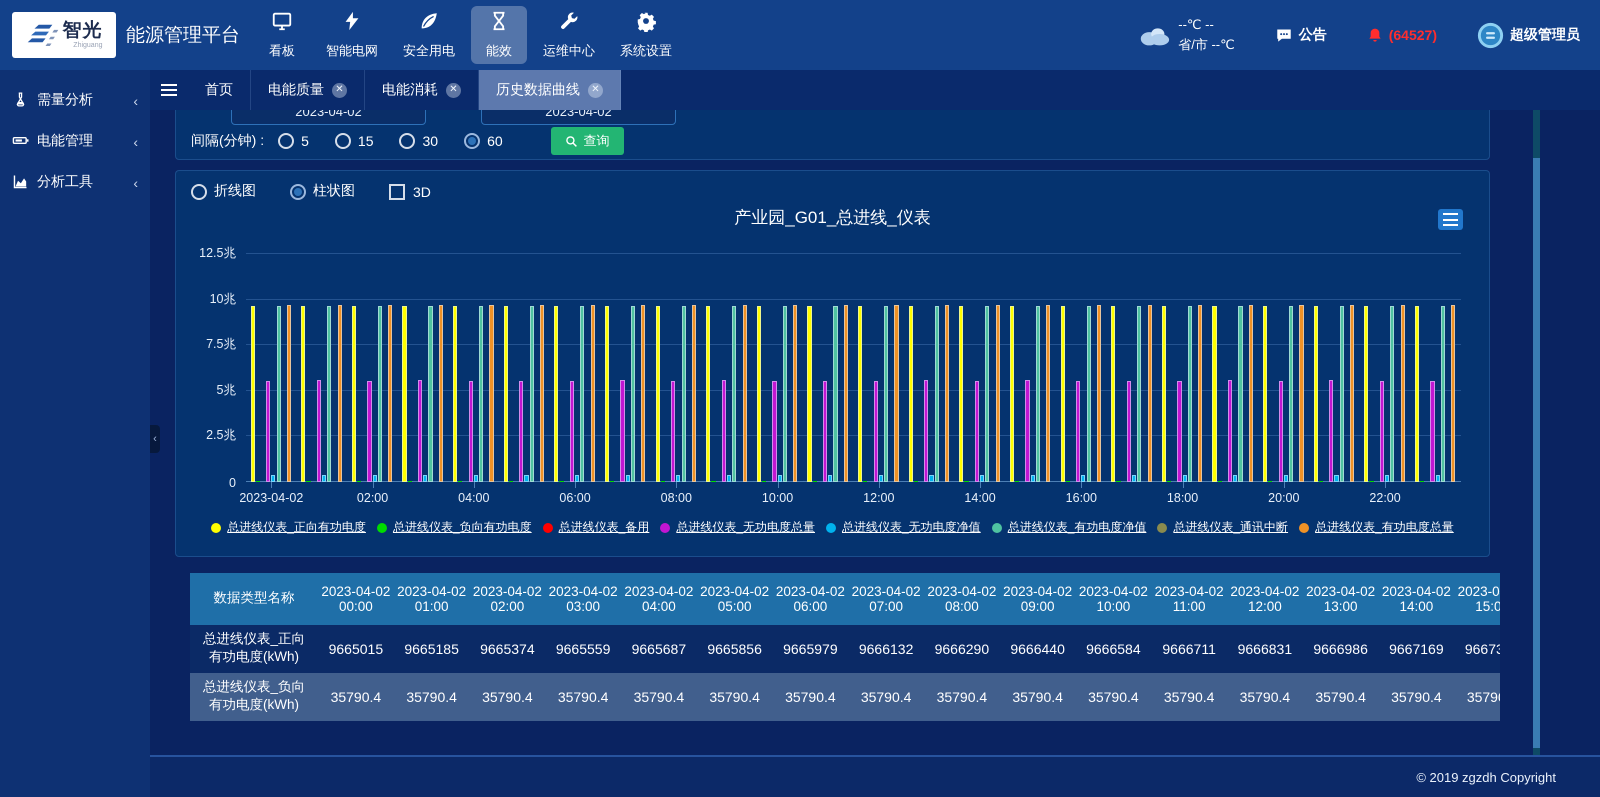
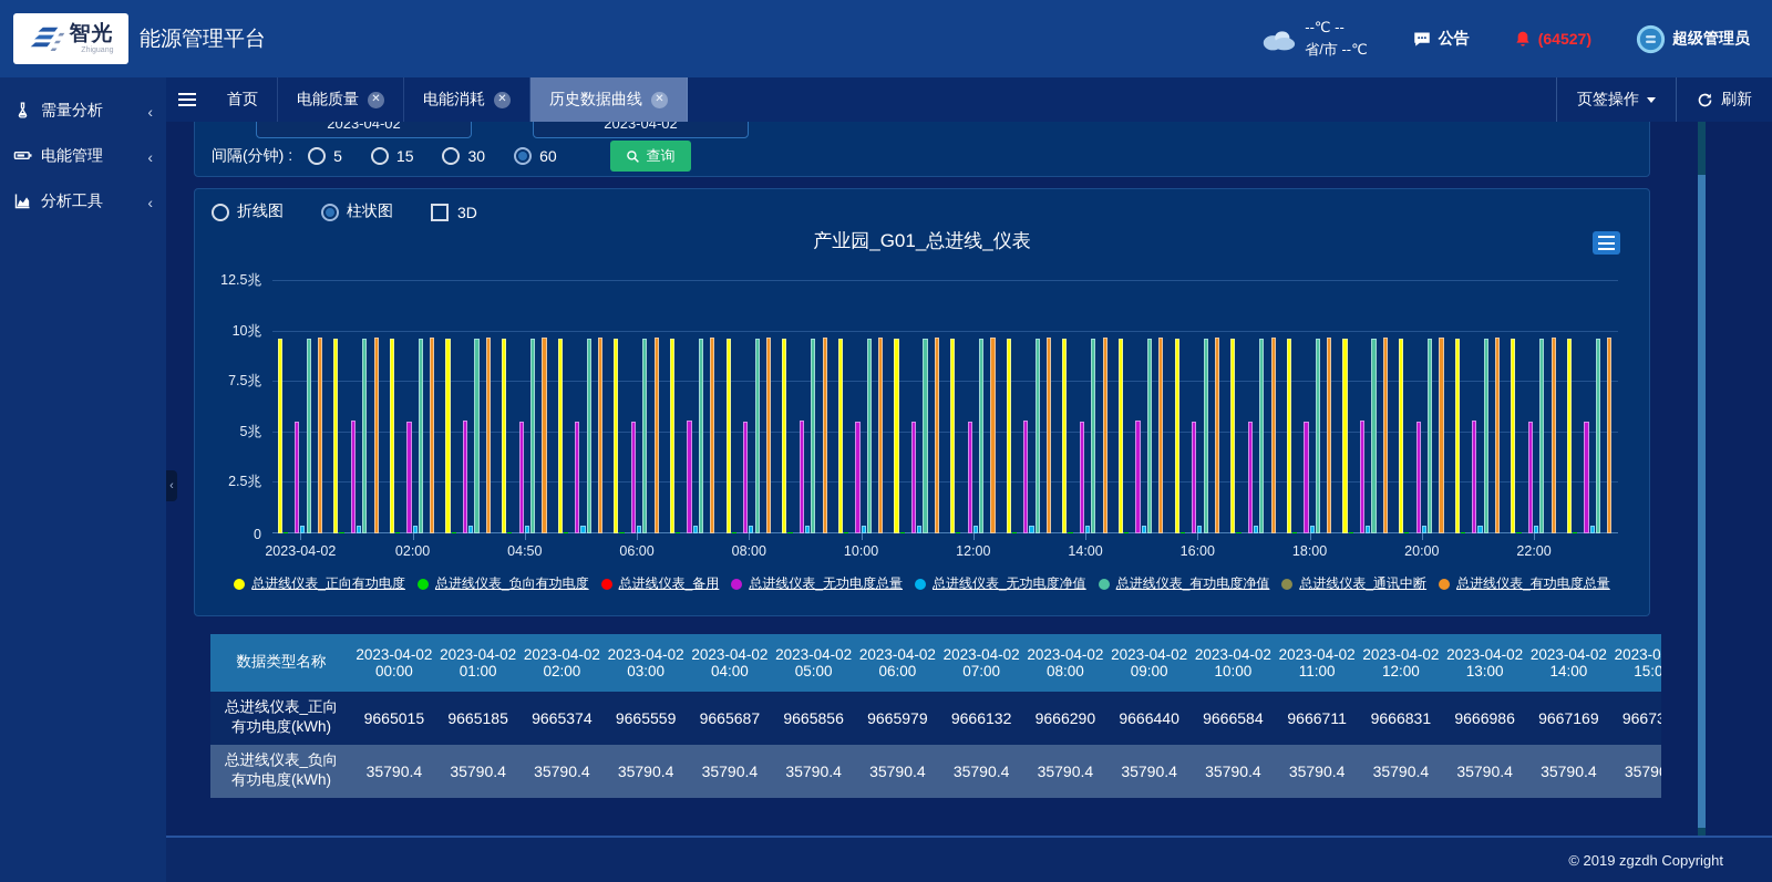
  智光
  能源管理平台
- 看板
- 智能电网
- 安全用电
- 能效
- 运维中心
- 系统设置
  --℃ --
  省/市 --℃
  公告
  (64527)
  超级管理员
  需量分析
  ‹
  电能管理
  ‹
  分析工具
  ‹
  首页
  电能质量
  ✕
  电能消耗
  ✕
  历史数据曲线
  ✕
+ 页签操作
+ 刷新
  2023-04-02
  2023-04-02
  间隔(分钟) :
  5
  15
  30
  60
  查询
  折线图
  柱状图
  3D
  产业园_G01_总进线_仪表
  0
  2.5兆
  5兆
  7.5兆
  10兆
  12.5兆
  2023-04-02
  02:00
- 04:00
+ 04:50
  06:00
  08:00
  10:00
  12:00
  14:00
  16:00
  18:00
  20:00
  22:00
  总进线仪表_正向有功电度
  总进线仪表_负向有功电度
  总进线仪表_备用
  总进线仪表_无功电度总量
  总进线仪表_无功电度净值
  总进线仪表_有功电度净值
  总进线仪表_通讯中断
  总进线仪表_有功电度总量
  数据类型名称	2023-04-02 00:00	2023-04-02 01:00	2023-04-02 02:00	2023-04-02 03:00	2023-04-02 04:00	2023-04-02 05:00	2023-04-02 06:00	2023-04-02 07:00	2023-04-02 08:00	2023-04-02 09:00	2023-04-02 10:00	2023-04-02 11:00	2023-04-02 12:00	2023-04-02 13:00	2023-04-02 14:00	2023-0 15:0
  总进线仪表_正向有功电度(kWh)	9665015	9665185	9665374	9665559	9665687	9665856	9665979	9666132	9666290	9666440	9666584	9666711	9666831	9666986	9667169	96673
  总进线仪表_负向有功电度(kWh)	35790.4	35790.4	35790.4	35790.4	35790.4	35790.4	35790.4	35790.4	35790.4	35790.4	35790.4	35790.4	35790.4	35790.4	35790.4	3579
  ‹
  © 2019 zgzdh Copyright
